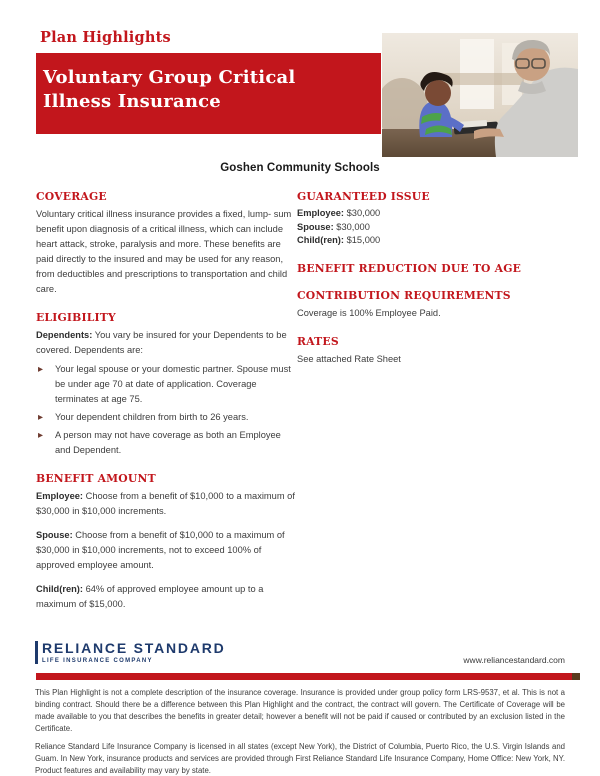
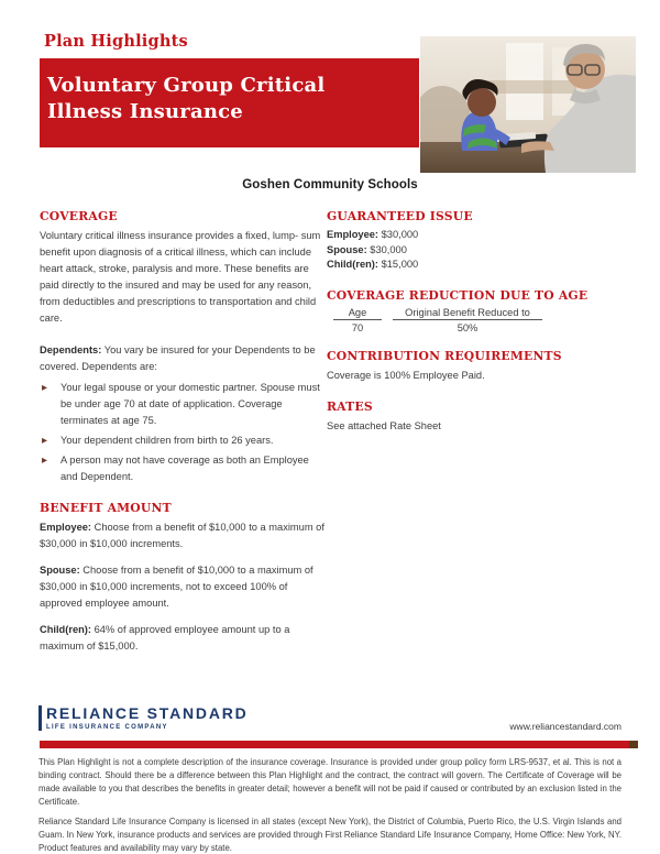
  Plan Highlights
  Voluntary Group Critical Illness Insurance
  Goshen Community Schools
  COVERAGE
  Voluntary critical illness insurance provides a fixed, lump- sum benefit upon diagnosis of a critical illness, which can include heart attack, stroke, paralysis and more. These benefits are paid directly to the insured and may be used for any reason, from deductibles and prescriptions to transportation and child care.
- ELIGIBILITY
  Dependents: You vary be insured for your Dependents to be covered. Dependents are:
  Your legal spouse or your domestic partner. Spouse must be under age 70 at date of application. Coverage terminates at age 75.
  Your dependent children from birth to 26 years.
  A person may not have coverage as both an Employee and Dependent.
  BENEFIT AMOUNT
  Employee: Choose from a benefit of $10,000 to a maximum of $30,000 in $10,000 increments.
  Spouse: Choose from a benefit of $10,000 to a maximum of $30,000 in $10,000 increments, not to exceed 100% of approved employee amount.
  Child(ren): 64% of approved employee amount up to a maximum of $15,000.
  GUARANTEED ISSUE
  Employee: $30,000
  Spouse: $30,000
  Child(ren): $15,000
- BENEFIT REDUCTION DUE TO AGE
+ COVERAGE REDUCTION DUE TO AGE
+ Age Original Benefit Reduced to
+ 70 50%
  CONTRIBUTION REQUIREMENTS
  Coverage is 100% Employee Paid.
  RATES
  See attached Rate Sheet
  RELIANCE STANDARD
  www.reliancestandard.com
  This Plan Highlight is not a complete description of the insurance coverage. Insurance is provided under group policy form LRS-9537, et al. This is not a binding contract. Should there be a difference between this Plan Highlight and the contract, the contract will govern. The Certificate of Coverage will be made available to you that describes the benefits in greater detail; however a benefit will not be paid if caused or contributed by an exclusion listed in the Certificate.
  Reliance Standard Life Insurance Company is licensed in all states (except New York), the District of Columbia, Puerto Rico, the U.S. Virgin Islands and Guam. In New York, insurance products and services are provided through First Reliance Standard Life Insurance Company, Home Office: New York, NY. Product features and availability may vary by state.
